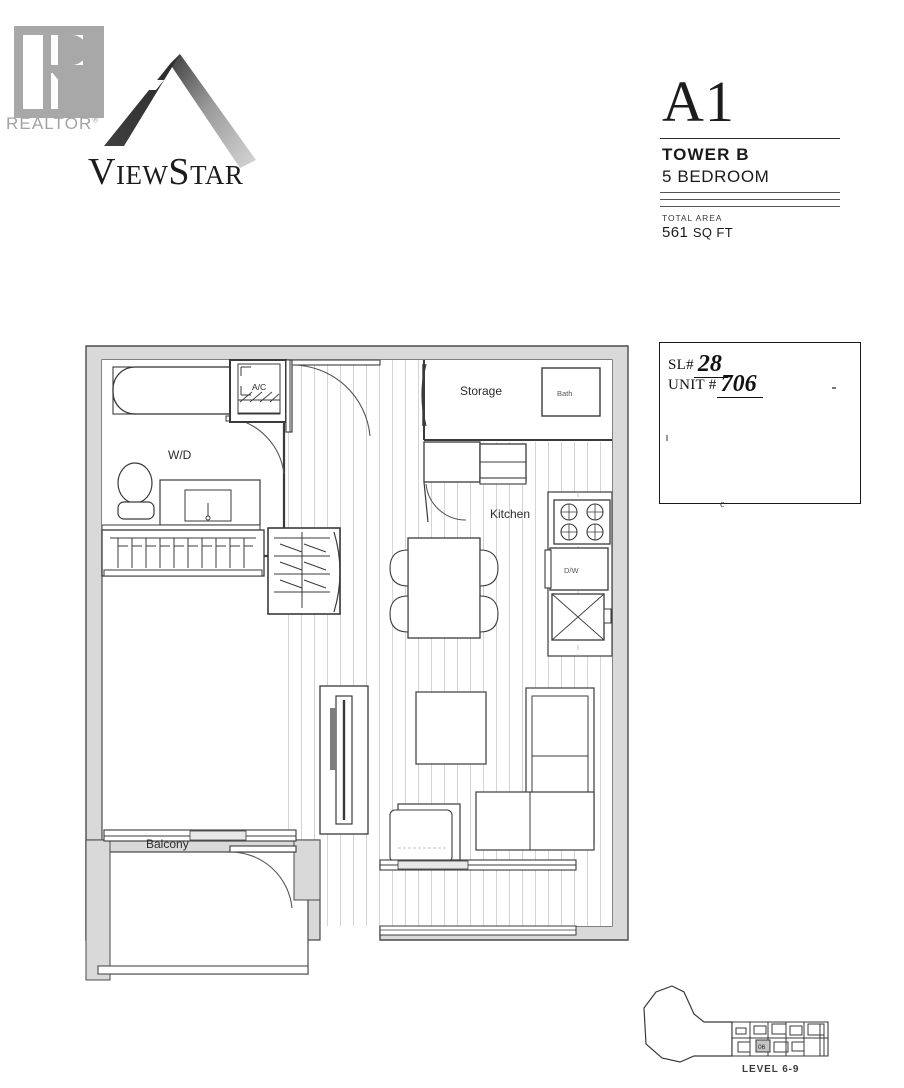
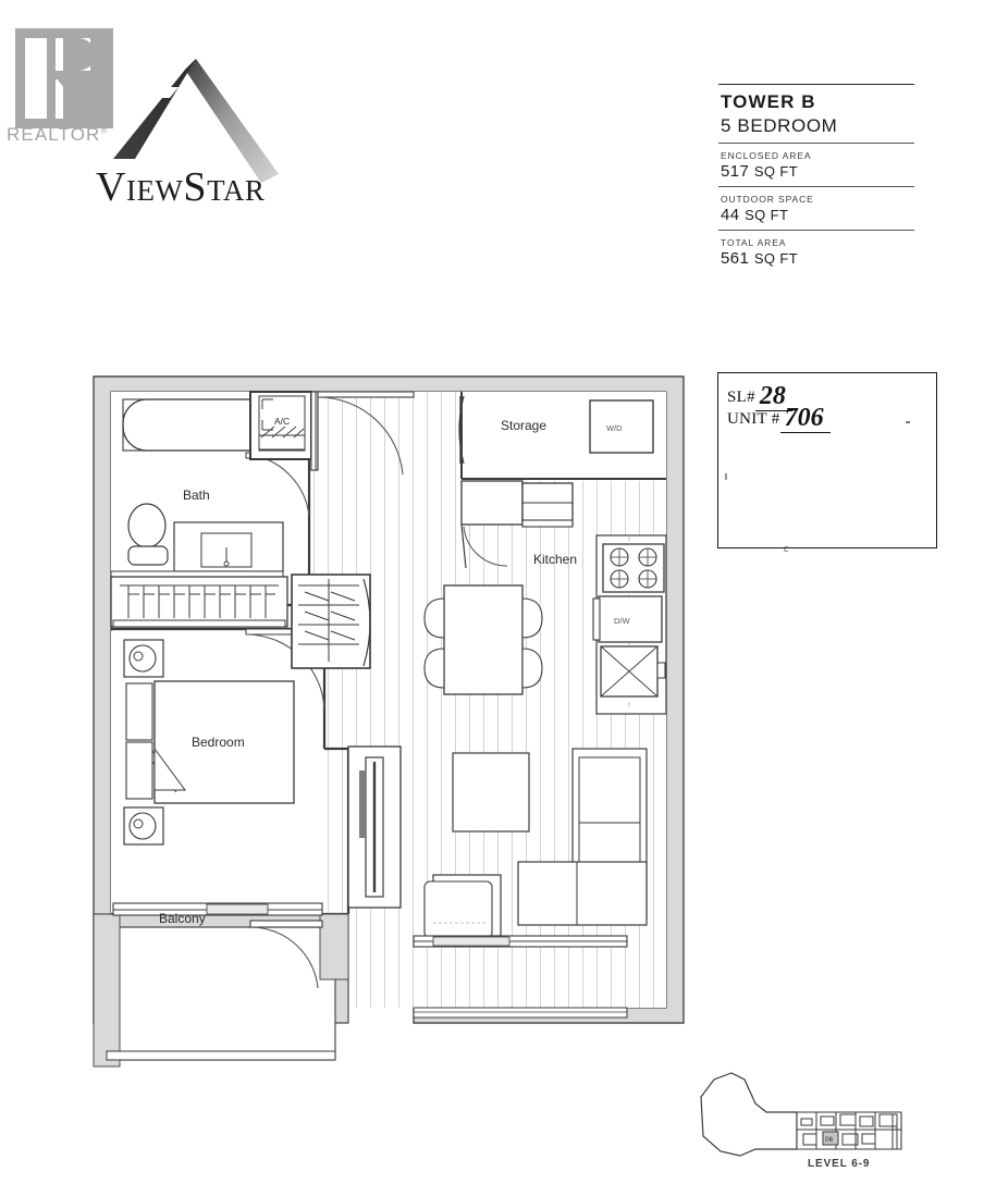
  REALTOR®
  VIEWSTAR
- A1
  TOWER B
  5 BEDROOM
+ ENCLOSED AREA
+ 517 SQ FT
+ OUTDOOR SPACE
+ 44 SQ FT
  TOTAL AREA
  561 SQ FT
  SL# 28
  UNIT # 706
  c
- W/D
+ Bath
  A/C
- Bath
+ W/D
  Storage
  D/W
  Kitchen
+ Bedroom
  Balcony
  LEVEL 6-9
